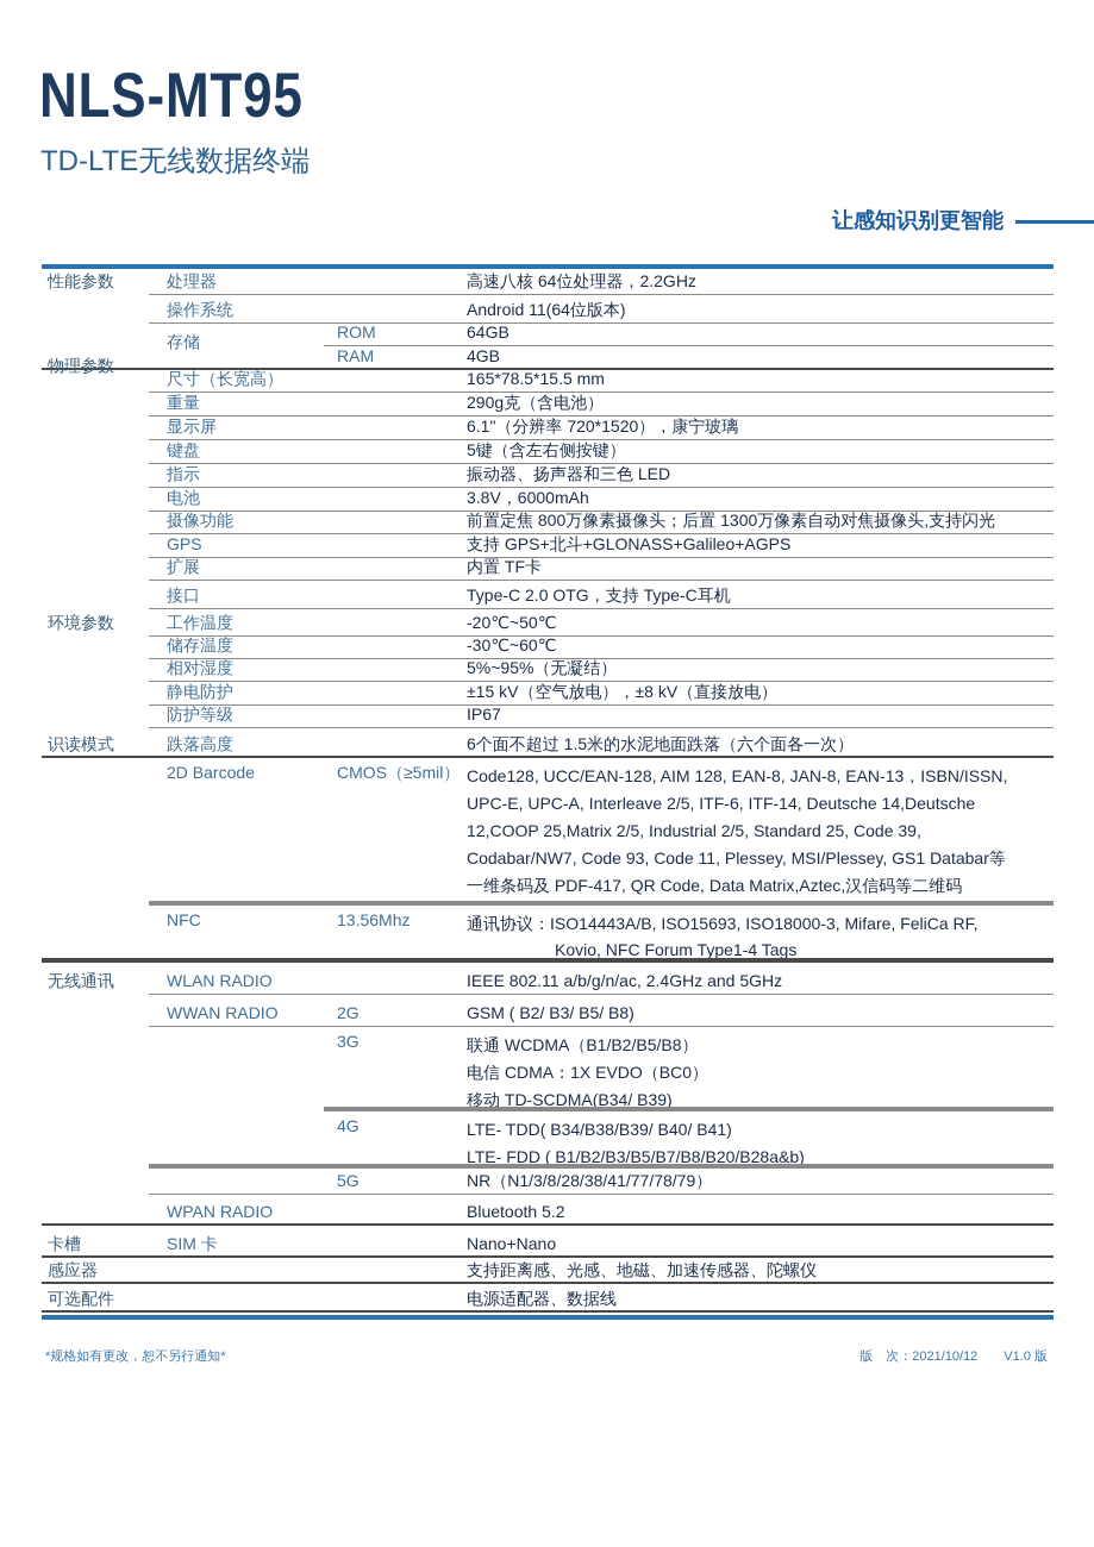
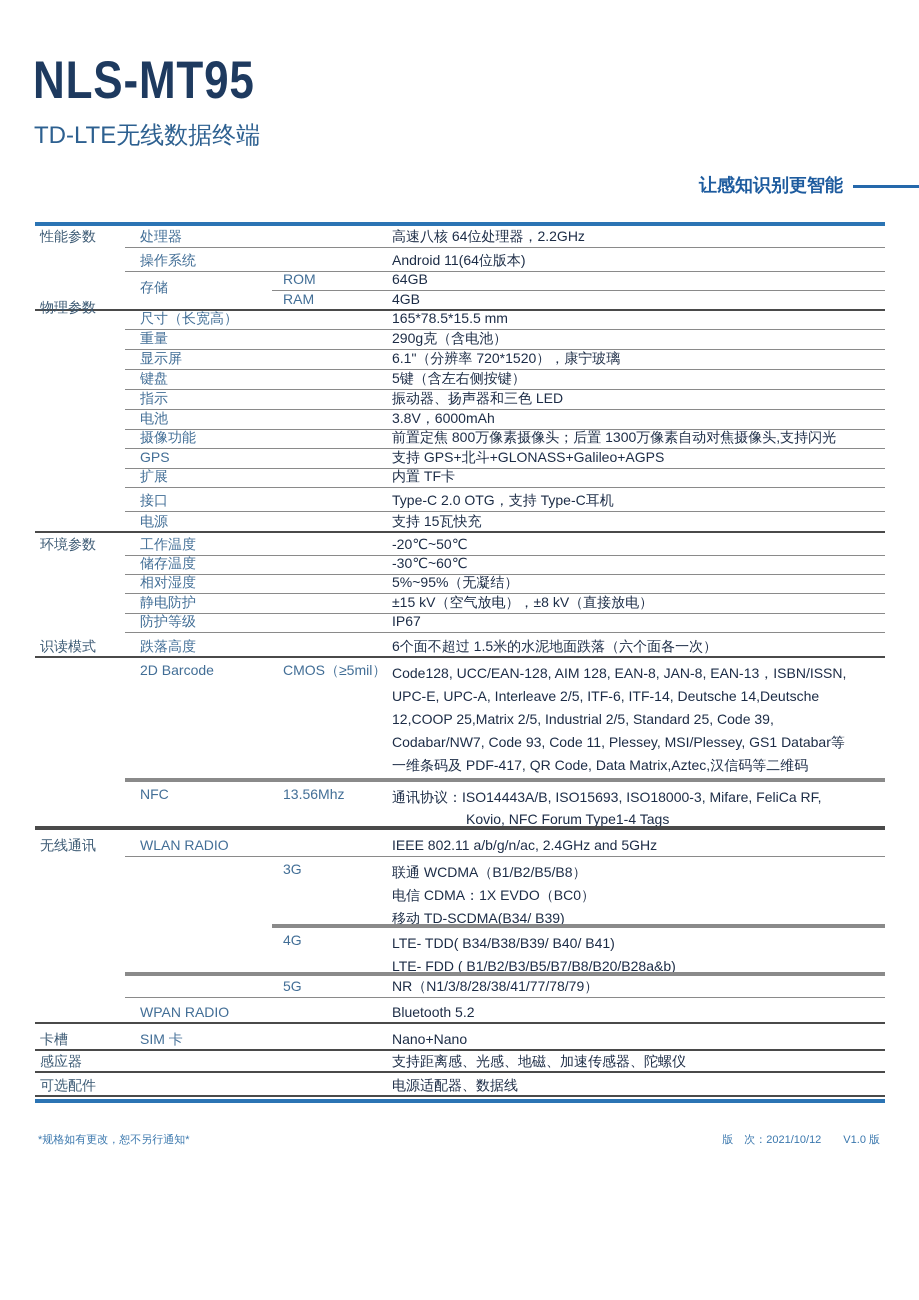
  NLS-MT95
  TD-LTE无线数据终端
  让感知识别更智能
  性能参数
  处理器
  高速八核 64位处理器，2.2GHz
  操作系统
  Android 11(64位版本)
  存储
  ROM
  64GB
  物理参数
  RAM
  4GB
  尺寸（长宽高）
  165*78.5*15.5 mm
  重量
  290g克（含电池）
  显示屏
  6.1"（分辨率 720*1520），康宁玻璃
  键盘
  5键（含左右侧按键）
  指示
  振动器、扬声器和三色 LED
  电池
  3.8V，6000mAh
  摄像功能
  前置定焦 800万像素摄像头；后置 1300万像素自动对焦摄像头,支持闪光
  GPS
  支持 GPS+北斗+GLONASS+Galileo+AGPS
  扩展
  内置 TF卡
  接口
  Type-C 2.0 OTG，支持 Type-C耳机
+ 电源
+ 支持 15瓦快充
  环境参数
  工作温度
  -20℃~50℃
  储存温度
  -30℃~60℃
  相对湿度
  5%~95%（无凝结）
  静电防护
  ±15 kV（空气放电），±8 kV（直接放电）
  防护等级
  IP67
  识读模式
  跌落高度
  6个面不超过 1.5米的水泥地面跌落（六个面各一次）
  2D Barcode
  CMOS（≥5mil）
  Code128, UCC/EAN-128, AIM 128, EAN-8, JAN-8, EAN-13，ISBN/ISSN,
  UPC-E, UPC-A, Interleave 2/5, ITF-6, ITF-14, Deutsche 14,Deutsche
  12,COOP 25,Matrix 2/5, Industrial 2/5, Standard 25, Code 39,
  Codabar/NW7, Code 93, Code 11, Plessey, MSI/Plessey, GS1 Databar等
  一维条码及 PDF-417, QR Code, Data Matrix,Aztec,汉信码等二维码
  NFC
  13.56Mhz
  通讯协议：ISO14443A/B, ISO15693, ISO18000-3, Mifare, FeliCa RF,
  Kovio, NFC Forum Type1-4 Tags
  无线通讯
  WLAN RADIO
  IEEE 802.11 a/b/g/n/ac, 2.4GHz and 5GHz
- WWAN RADIO
- 2G
- GSM ( B2/ B3/ B5/ B8)
  3G
  联通 WCDMA（B1/B2/B5/B8）
  电信 CDMA：1X EVDO（BC0）
  移动 TD-SCDMA(B34/ B39)
  4G
  LTE- TDD( B34/B38/B39/ B40/ B41)
  LTE- FDD ( B1/B2/B3/B5/B7/B8/B20/B28a&b)
  5G
  NR（N1/3/8/28/38/41/77/78/79）
  WPAN RADIO
  Bluetooth 5.2
  卡槽
  SIM 卡
  Nano+Nano
  感应器
  支持距离感、光感、地磁、加速传感器、陀螺仪
  可选配件
  电源适配器、数据线
  *规格如有更改，恕不另行通知*
  版 次：2021/10/12 V1.0 版
